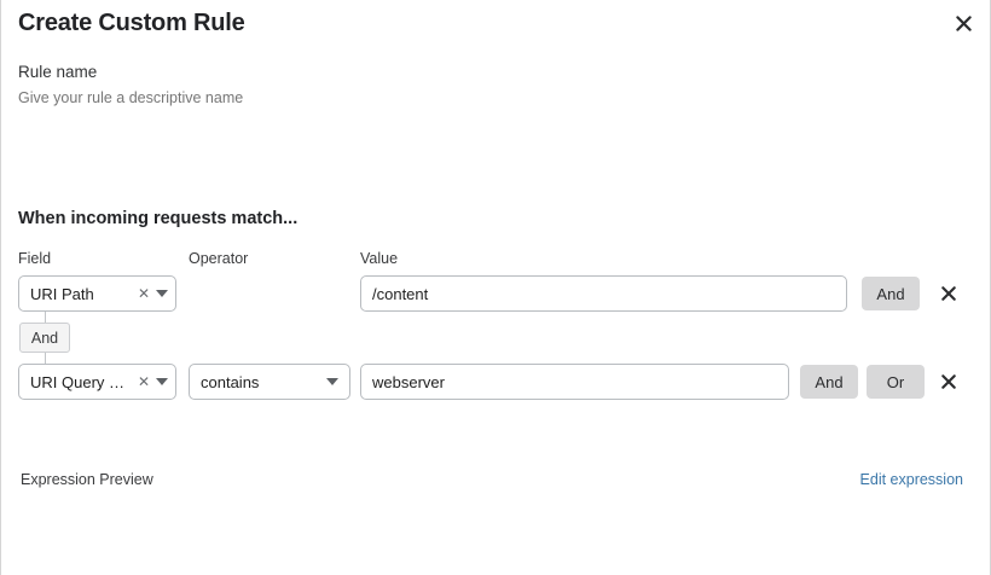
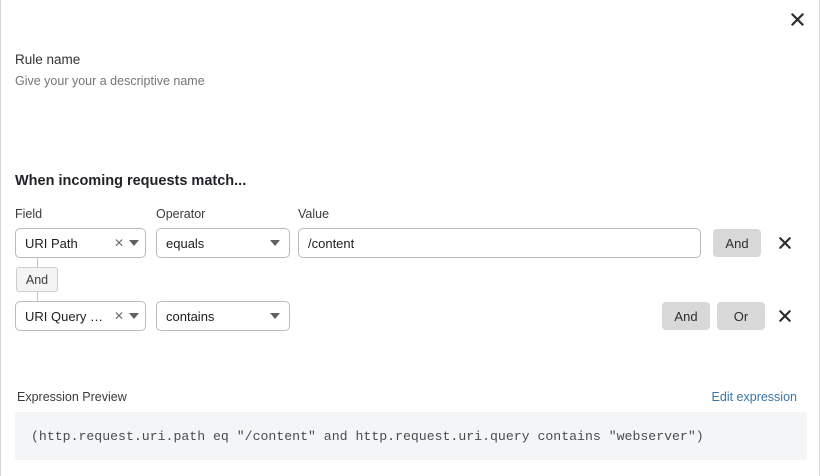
- Create Custom Rule
  Rule name
- Give your rule a descriptive name
+ Give your your a descriptive name
  When incoming requests match...
  Field
  Operator
  Value
  URI Path
  ✕
+ equals
  /content
  And
  And
  URI Query St..
  ✕
  contains
- webserver
  And
  Or
  Expression Preview
  Edit expression
+ (http.request.uri.path eq "/content" and http.request.uri.query contains "webserver")
